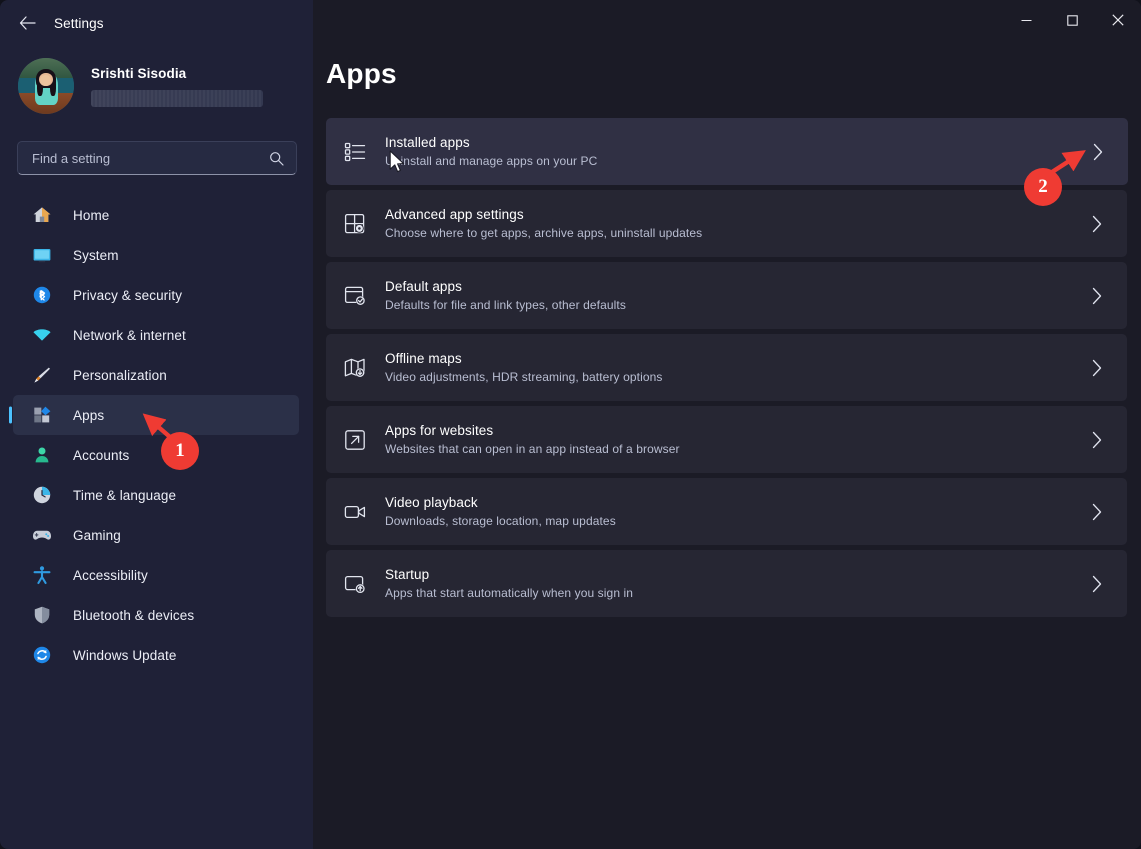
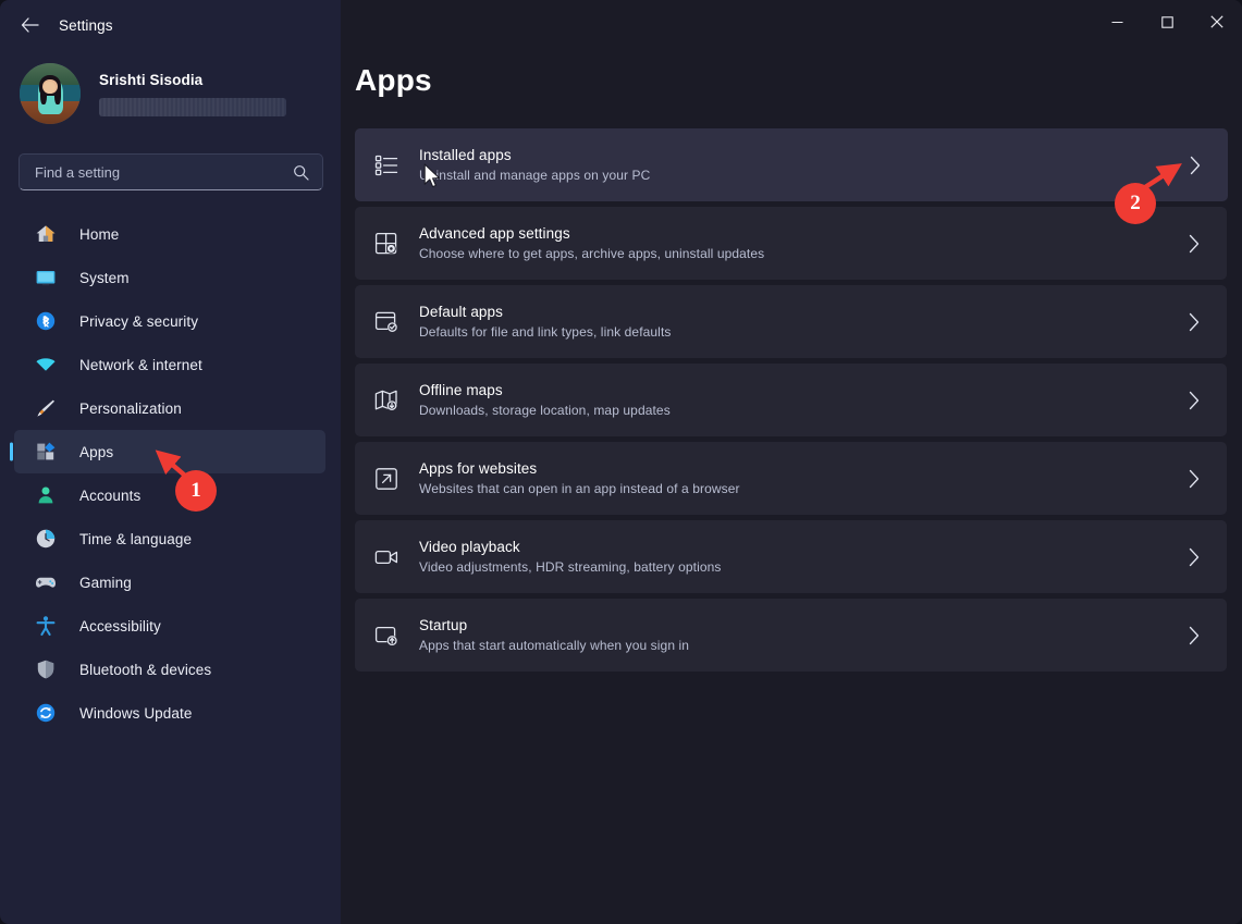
  Settings
  Srishti Sisodia
  Find a setting
  Home
  System
  Privacy & security
  Network & internet
  Personalization
  Apps
  Accounts
  Time & language
  Gaming
  Accessibility
  Bluetooth & devices
  Windows Update
  Apps
  Installed apps
  Uinstall and manage apps on your PC
  Advanced app settings
  Choose where to get apps, archive apps, uninstall updates
  Default apps
- Defaults for file and link types, other defaults
+ Defaults for file and link types, link defaults
  Offline maps
- Video adjustments, HDR streaming, battery options
+ Downloads, storage location, map updates
  Apps for websites
  Websites that can open in an app instead of a browser
  Video playback
- Downloads, storage location, map updates
+ Video adjustments, HDR streaming, battery options
  Startup
  Apps that start automatically when you sign in
  1
  2
